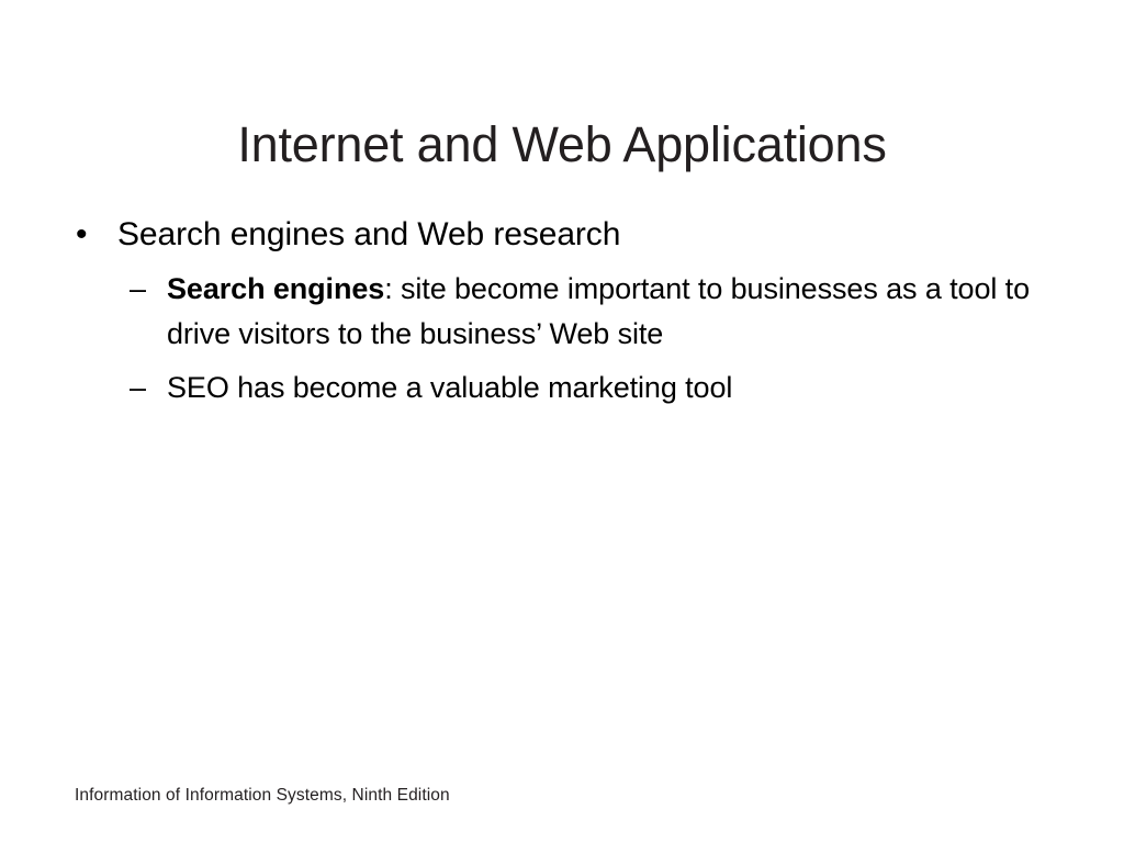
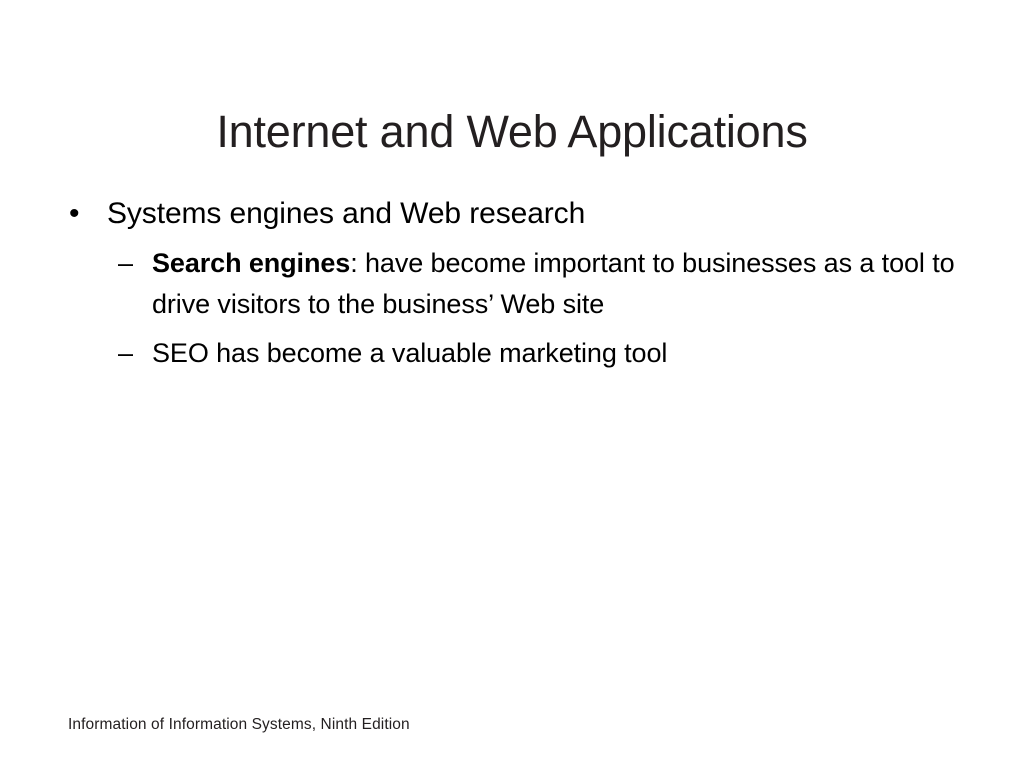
  Internet and Web Applications
  •
- Search engines and Web research
+ Systems engines and Web research
  –
- Search engines: site become important to businesses as a tool to drive visitors to the business’ Web site
+ Search engines: have become important to businesses as a tool to drive visitors to the business’ Web site
  –
  SEO has become a valuable marketing tool
  Information of Information Systems, Ninth Edition
